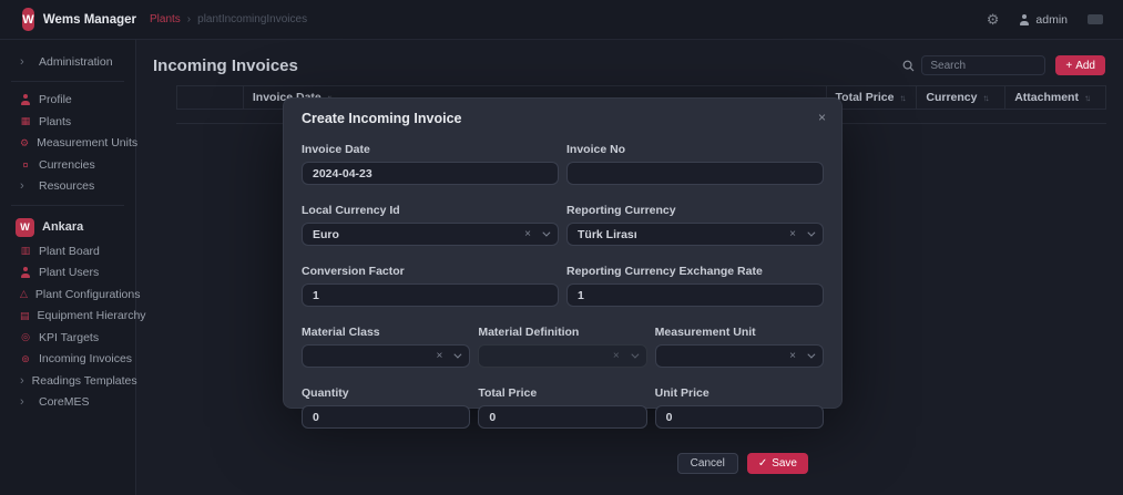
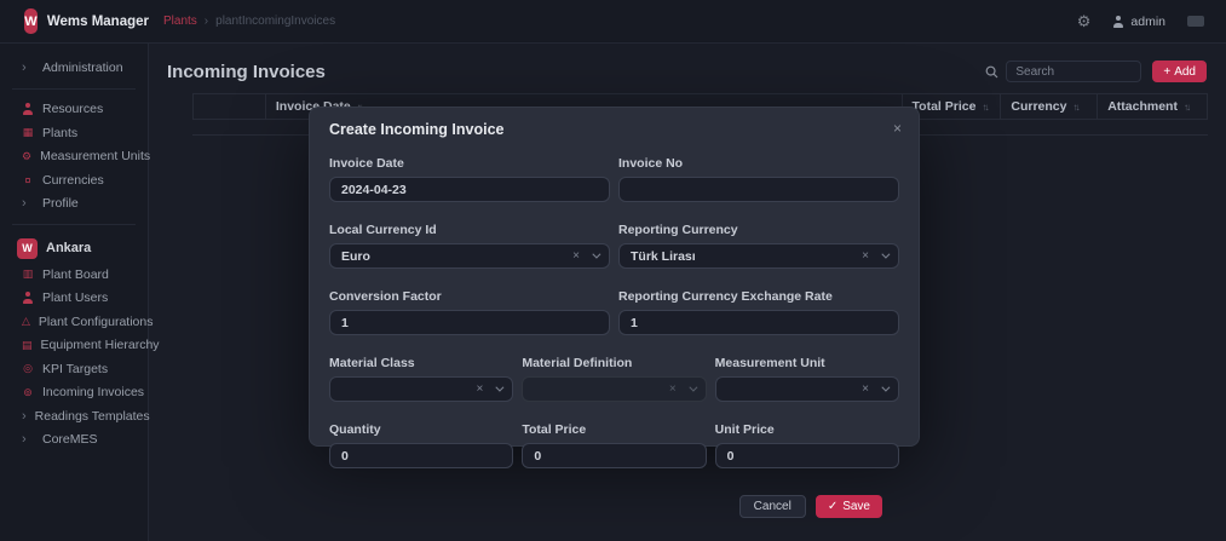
  W
  Wems Manager
  Plants
  ›
  plantIncomingInvoices
  ⚙
  admin
  ›
  Administration
- Profile
+ Resources
  ▦
  Plants
  ⚙
  Measurement Units
  ¤
  Currencies
  ›
- Resources
+ Profile
  W
  Ankara
  ▥
  Plant Board
  Plant Users
  △
  Plant Configurations
  ▤
  Equipment Hierarchy
  ◎
  KPI Targets
  ⊚
  Incoming Invoices
  ›
  Readings Templates
  ›
  CoreMES
  Incoming Invoices
  Search
  +
  Add
  Total Price
  ↑↓
  Currency
  ↑↓
  Attachment
  ↑↓
  Create Incoming Invoice
  ×
  Invoice Date
  2024-04-23
  Invoice No
  Local Currency Id
  Euro
  ×
  Reporting Currency
  Türk Lirası
  ×
  Conversion Factor
  1
  Reporting Currency Exchange Rate
  1
  Material Class
  ×
  Material Definition
  ×
  Measurement Unit
  ×
  Quantity
  0
  Total Price
  0
  Unit Price
  0
  Cancel
  ✓
  Save
